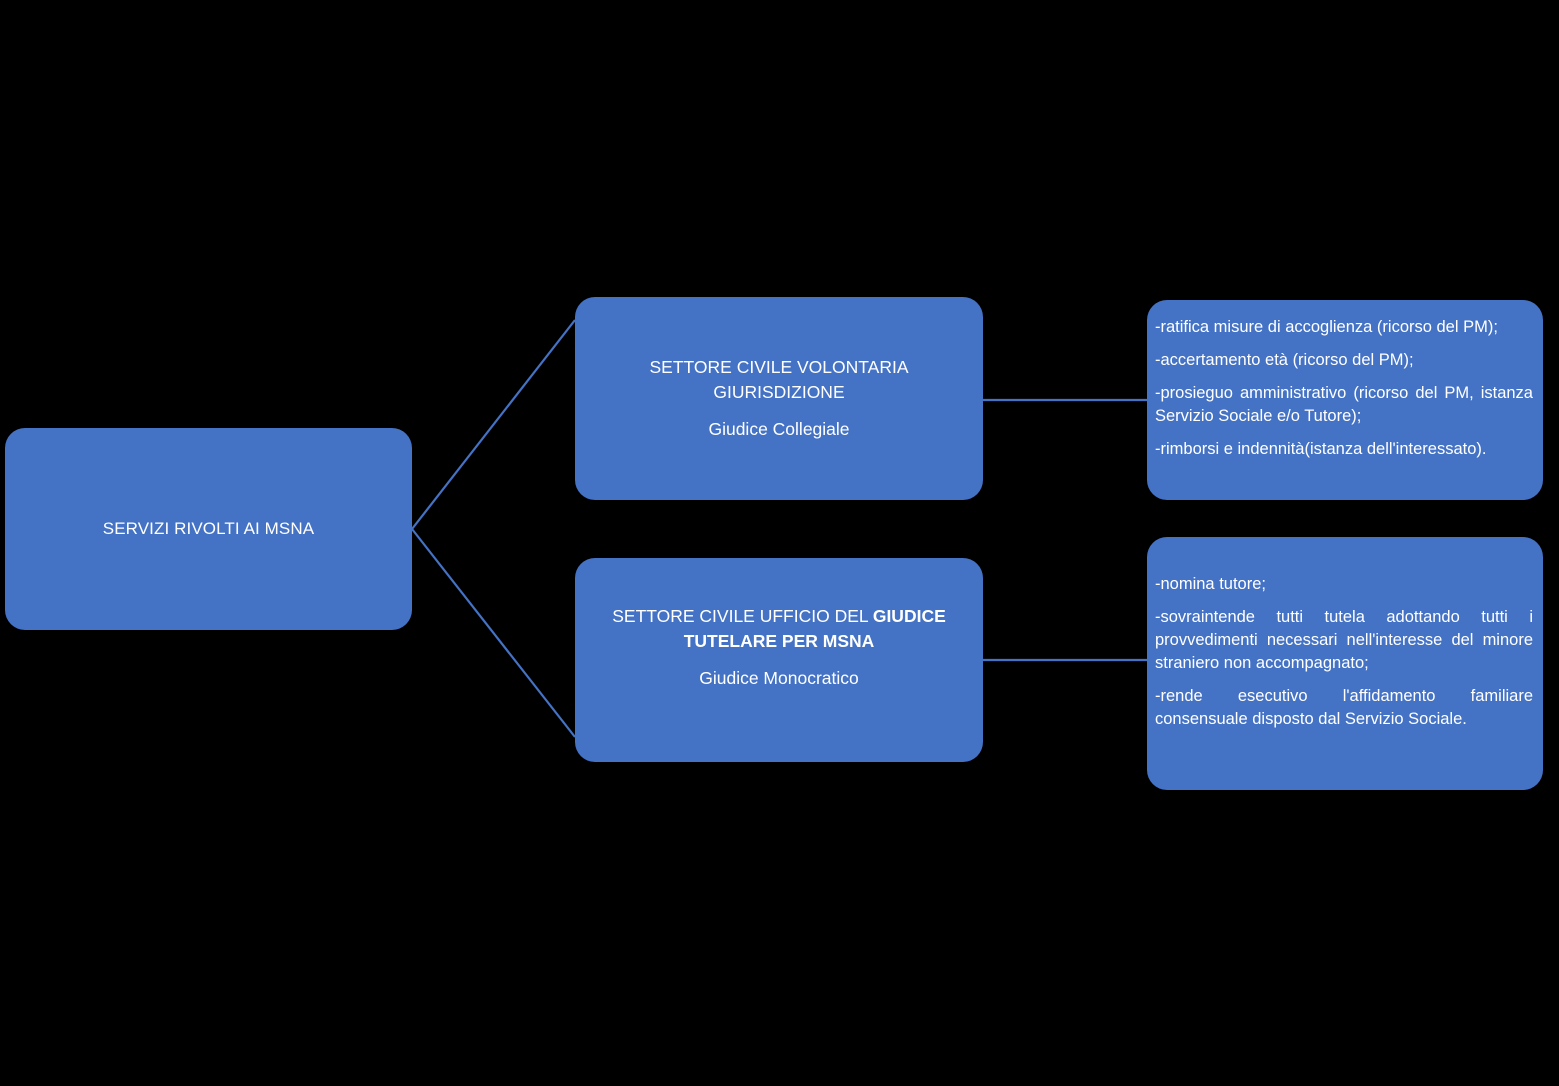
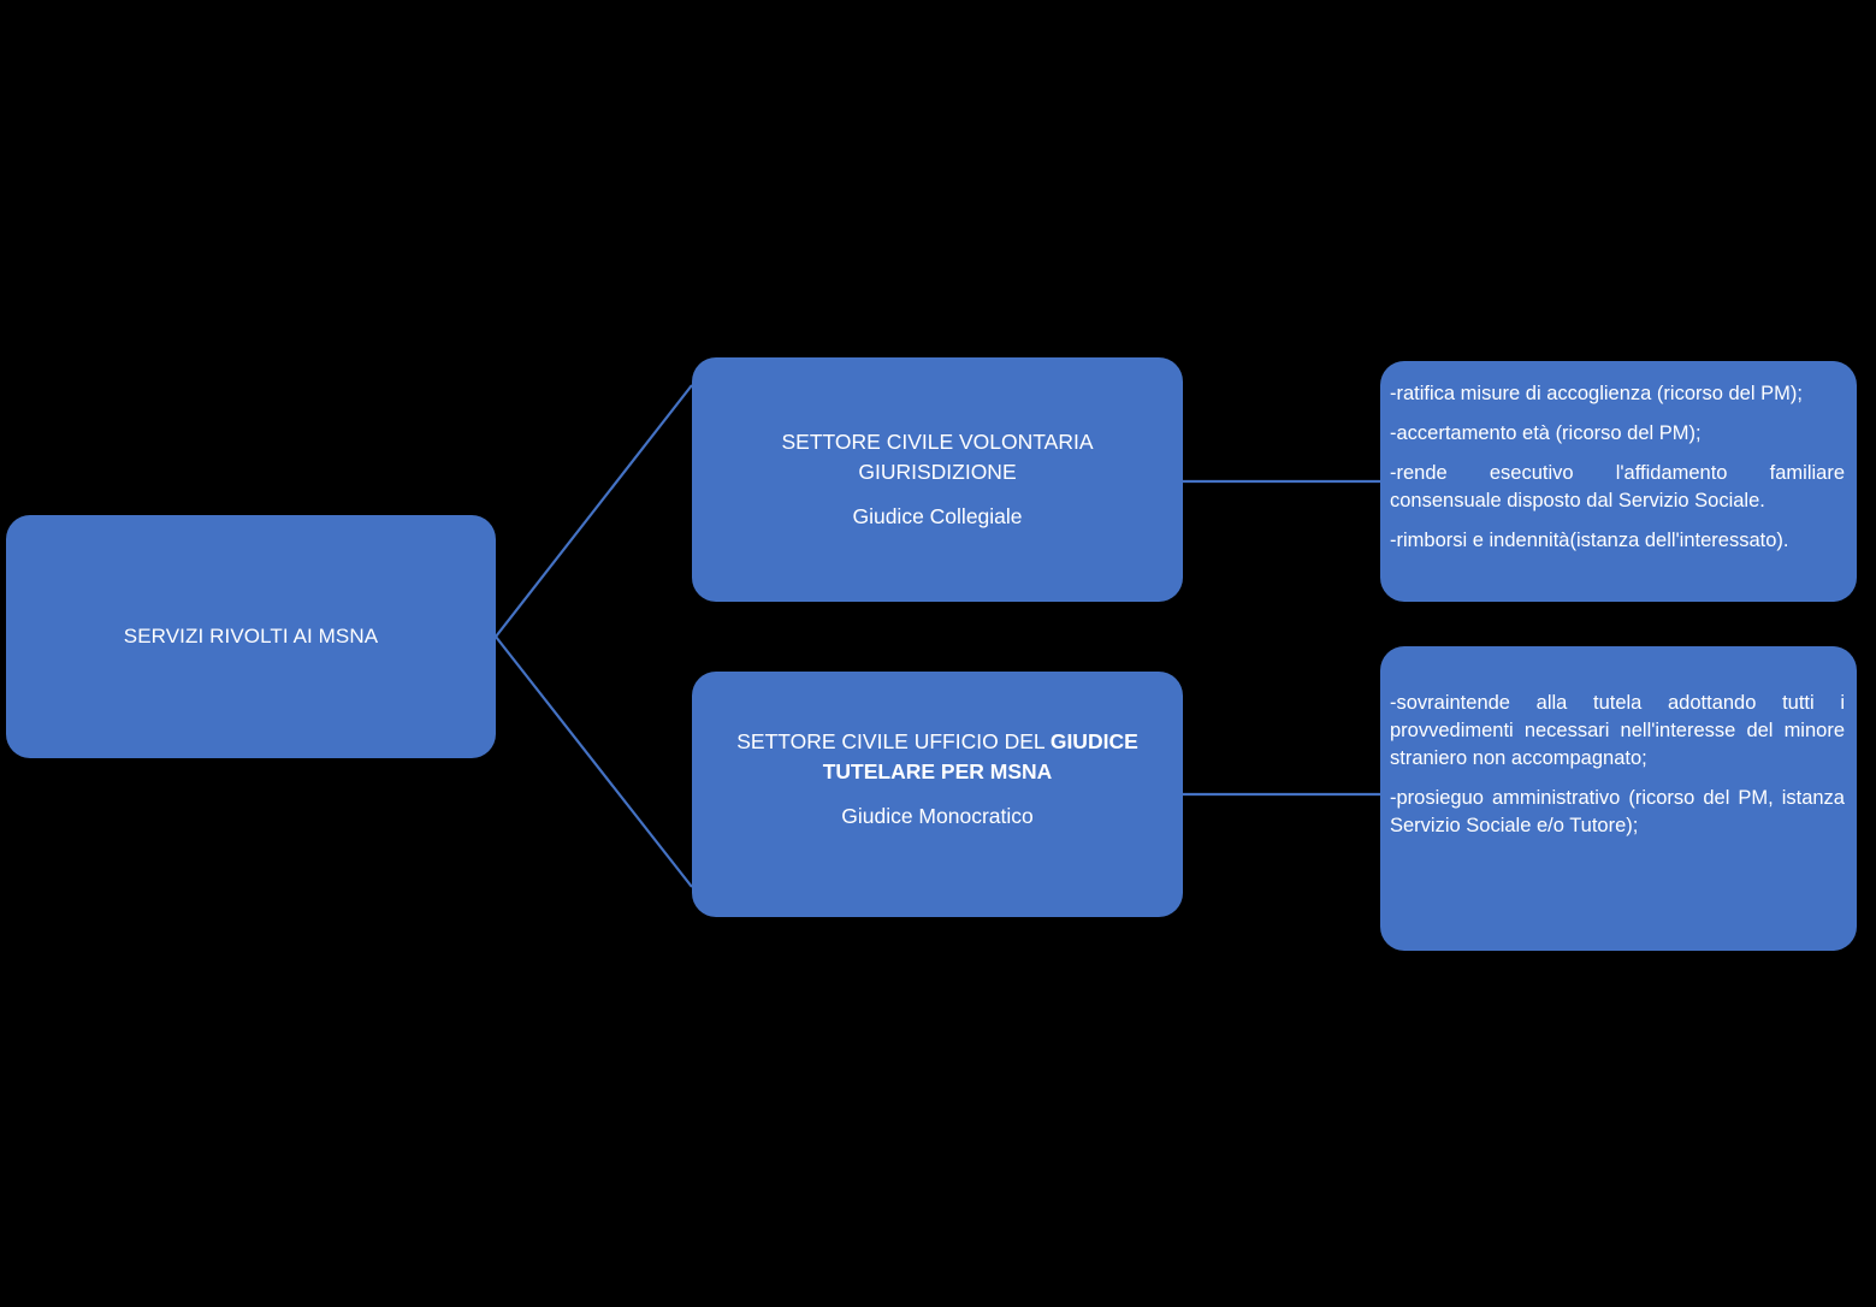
  SERVIZI RIVOLTI AI MSNA
  SETTORE CIVILE VOLONTARIA GIURISDIZIONE
  Giudice Collegiale
  SETTORE CIVILE UFFICIO DEL GIUDICE TUTELARE PER MSNA
  Giudice Monocratico
  -ratifica misure di accoglienza (ricorso del PM);
  -accertamento età (ricorso del PM);
- -prosieguo amministrativo (ricorso del PM, istanza Servizio Sociale e/o Tutore);
+ -rende esecutivo l'affidamento familiare consensuale disposto dal Servizio Sociale.
  -rimborsi e indennità(istanza dell'interessato).
- -nomina tutore;
- -sovraintende tutti tutela adottando tutti i provvedimenti necessari nell'interesse del minore straniero non accompagnato;
+ -sovraintende alla tutela adottando tutti i provvedimenti necessari nell'interesse del minore straniero non accompagnato;
- -rende esecutivo l'affidamento familiare consensuale disposto dal Servizio Sociale.
+ -prosieguo amministrativo (ricorso del PM, istanza Servizio Sociale e/o Tutore);
